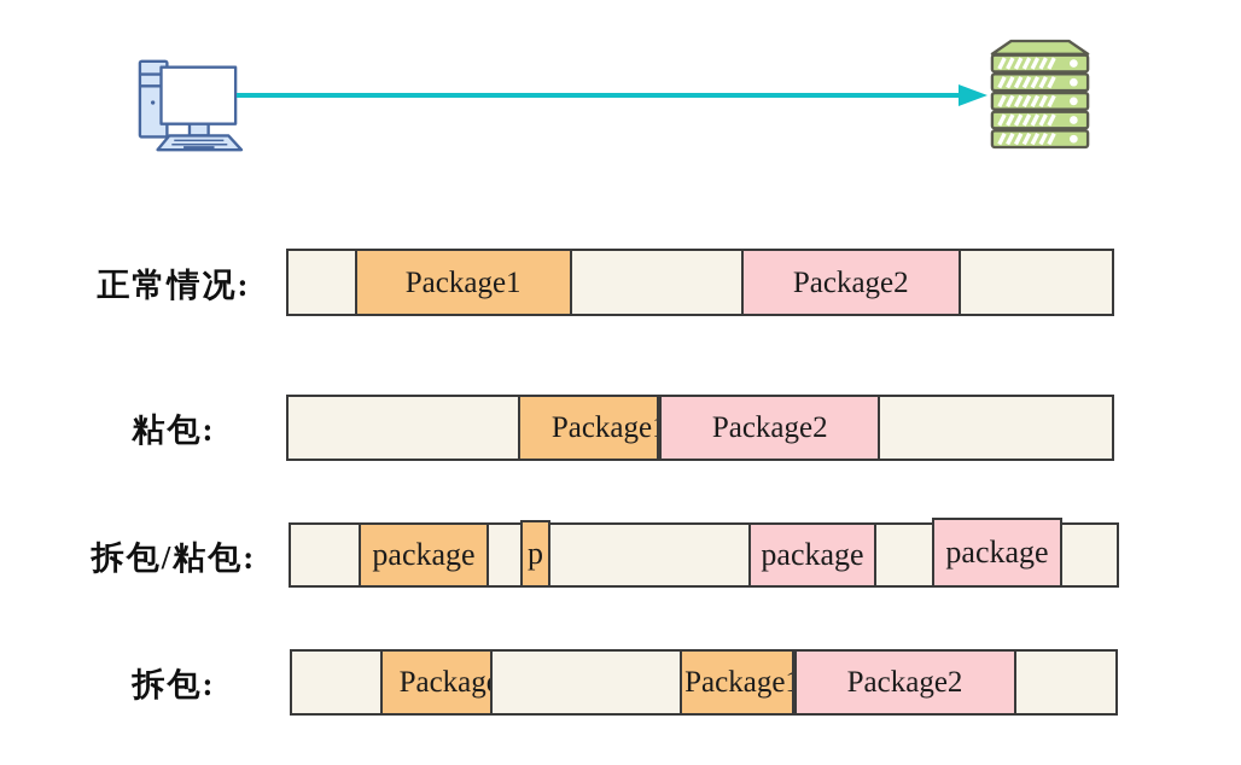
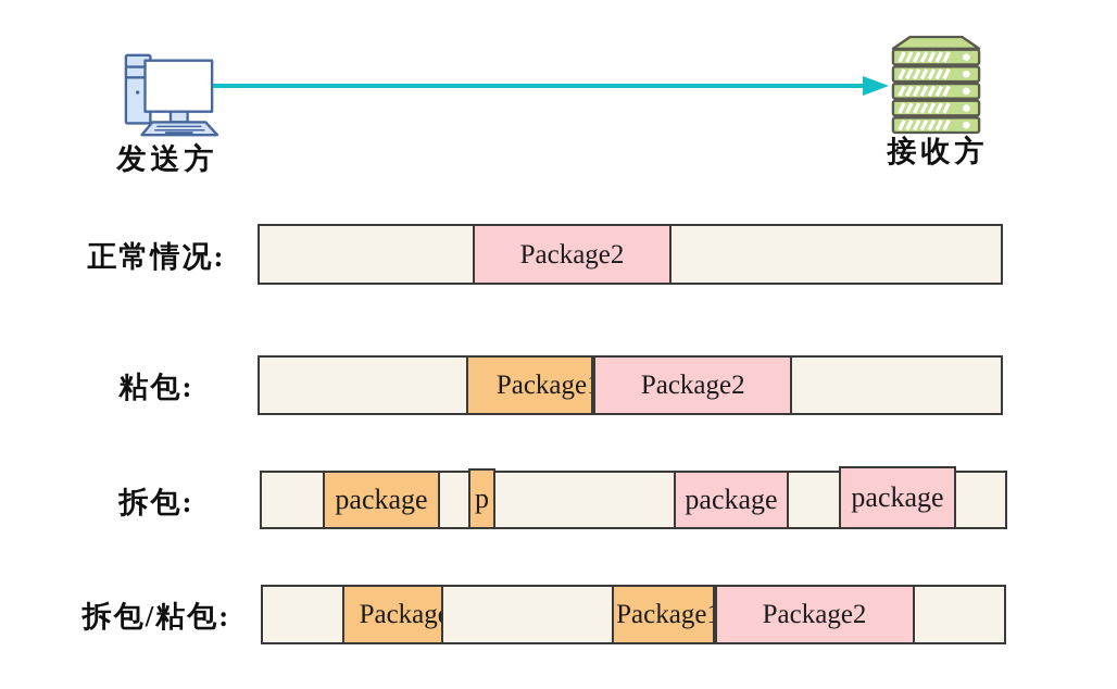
+ 发送方
+ 接收方
  正常情况:
- Package1
  Package2
  粘包:
  Package
  Package2
- 拆包/粘包:
+ 拆包:
  package
  p
  package
  package
- 拆包:
+ 拆包/粘包:
  Packag
  Package
  Package2
